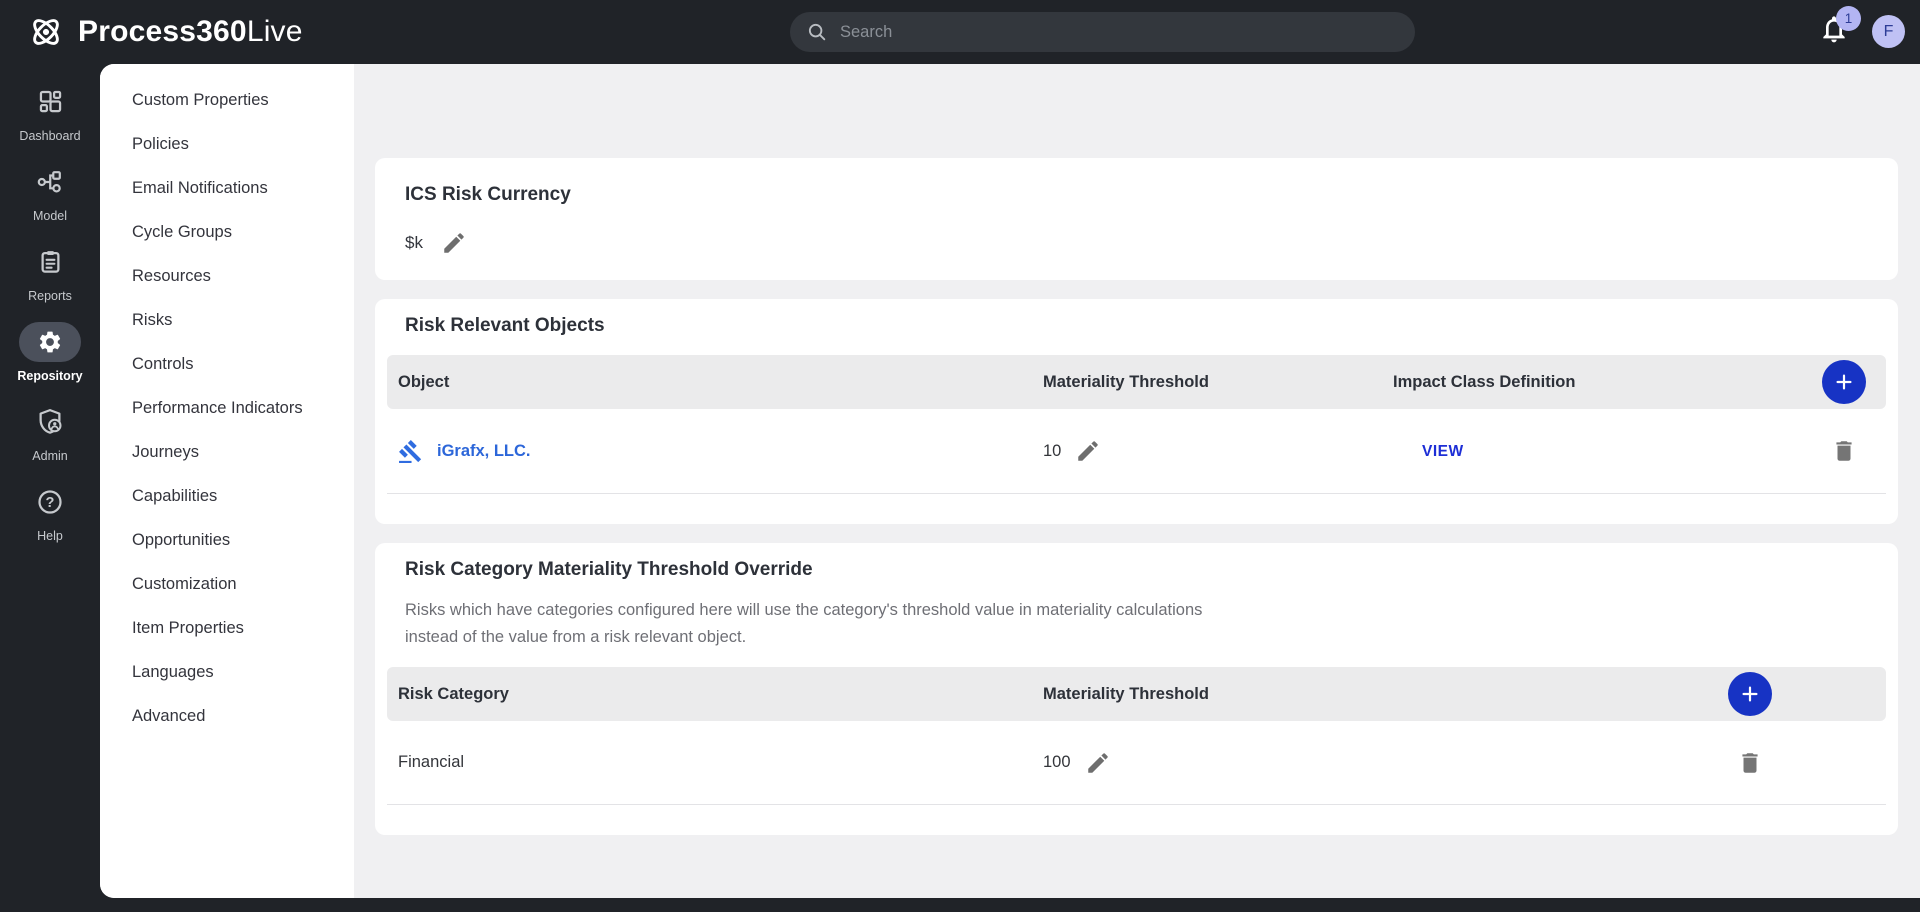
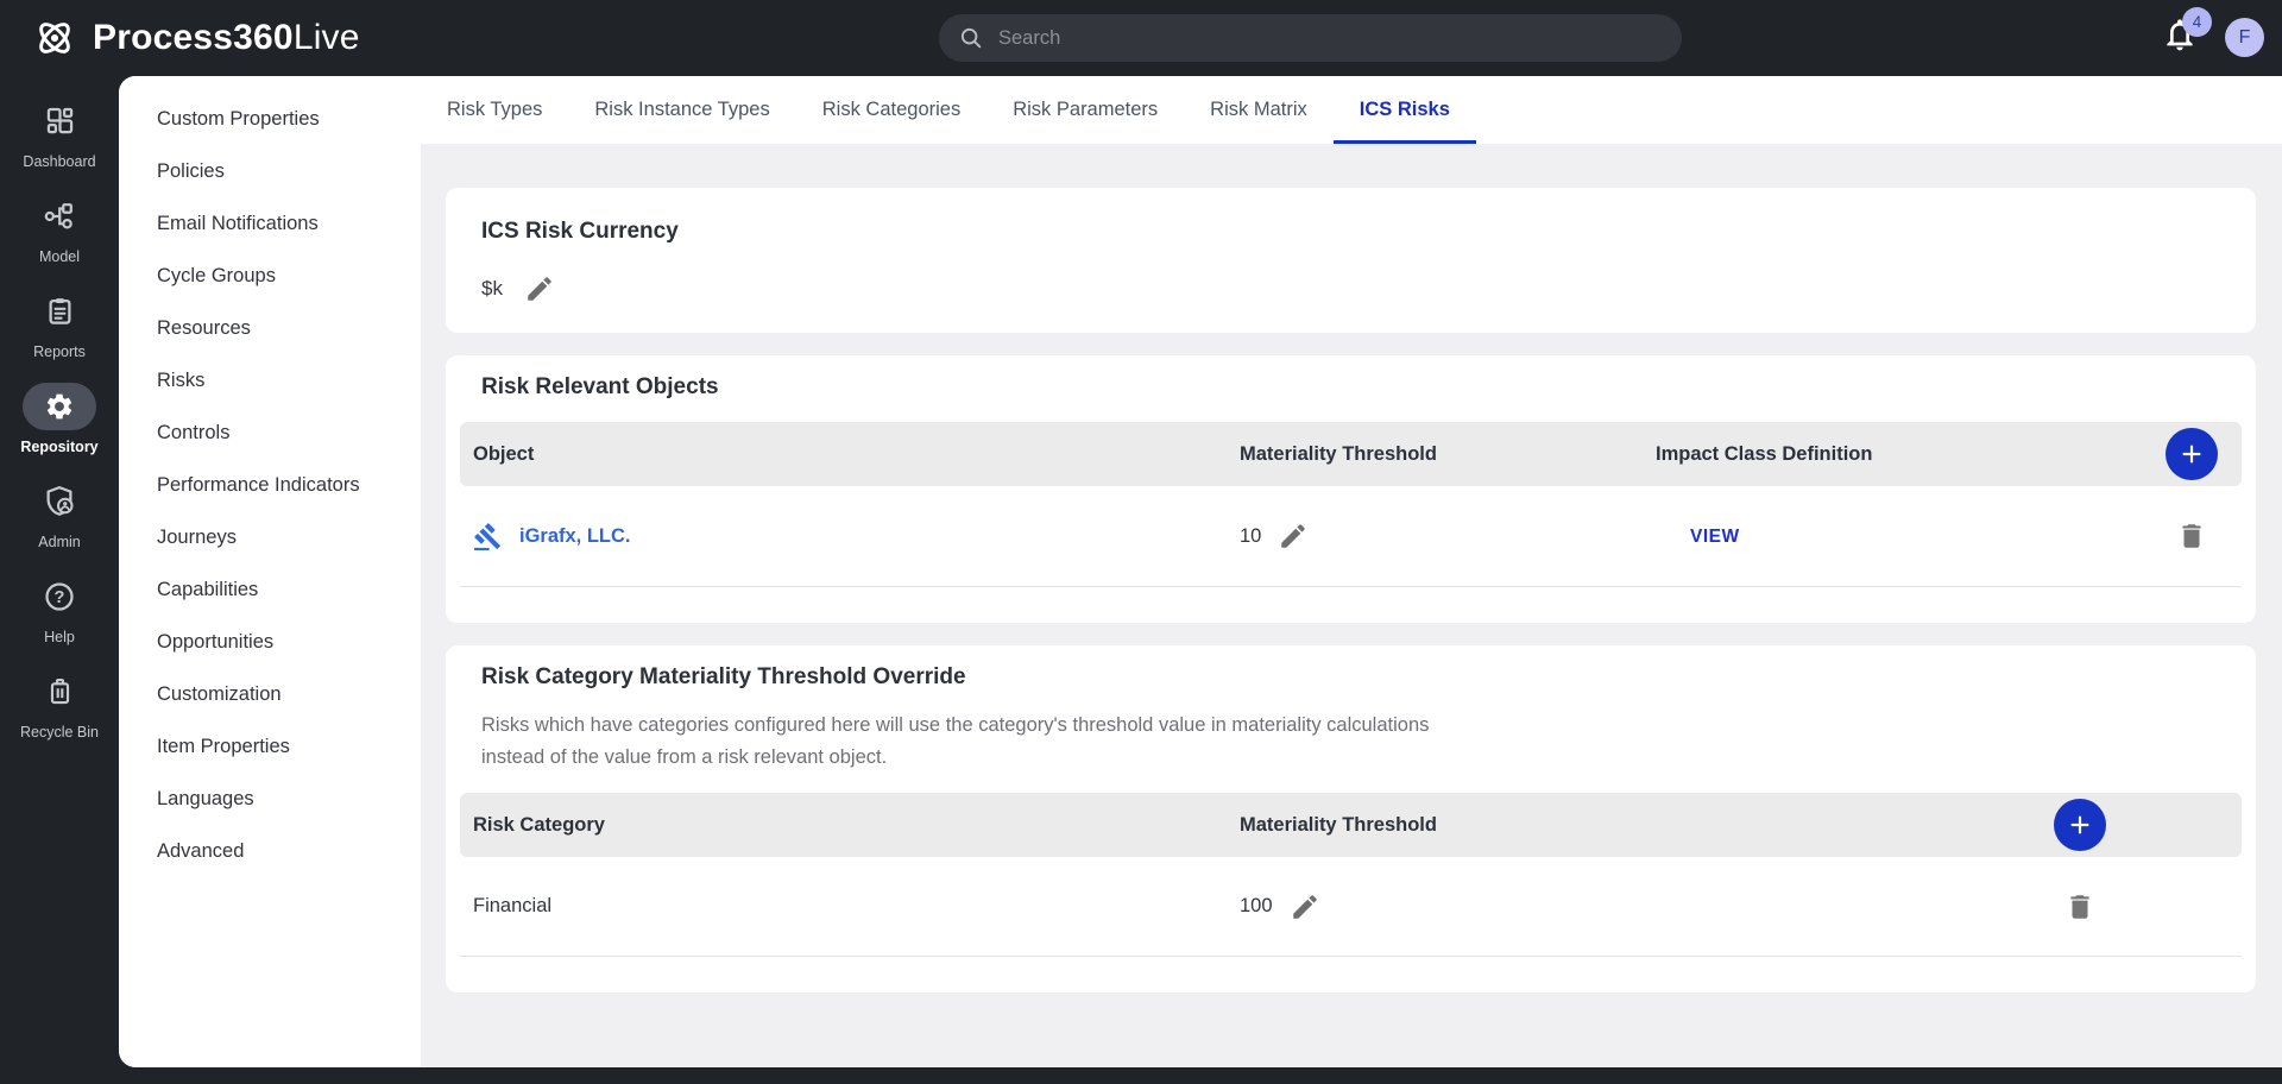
  Process360Live
  Search
- 1
+ 4
  F
  Dashboard
  Model
  Reports
  Repository
  Admin
  ?
  Help
+ Recycle Bin
  Custom Properties
  Policies
  Email Notifications
  Cycle Groups
  Resources
  Risks
  Controls
  Performance Indicators
  Journeys
  Capabilities
  Opportunities
  Customization
  Item Properties
  Languages
  Advanced
+ Risk Types
+ Risk Instance Types
+ Risk Categories
+ Risk Parameters
+ Risk Matrix
+ ICS Risks
  ICS Risk Currency
  $k
  Risk Relevant Objects
  Object
  Materiality Threshold
  Impact Class Definition
  iGrafx, LLC.
  10
  VIEW
  Risk Category Materiality Threshold Override
  Risks which have categories configured here will use the category's threshold value in materiality calculations instead of the value from a risk relevant object.
  Risk Category
  Materiality Threshold
  Financial
  100
